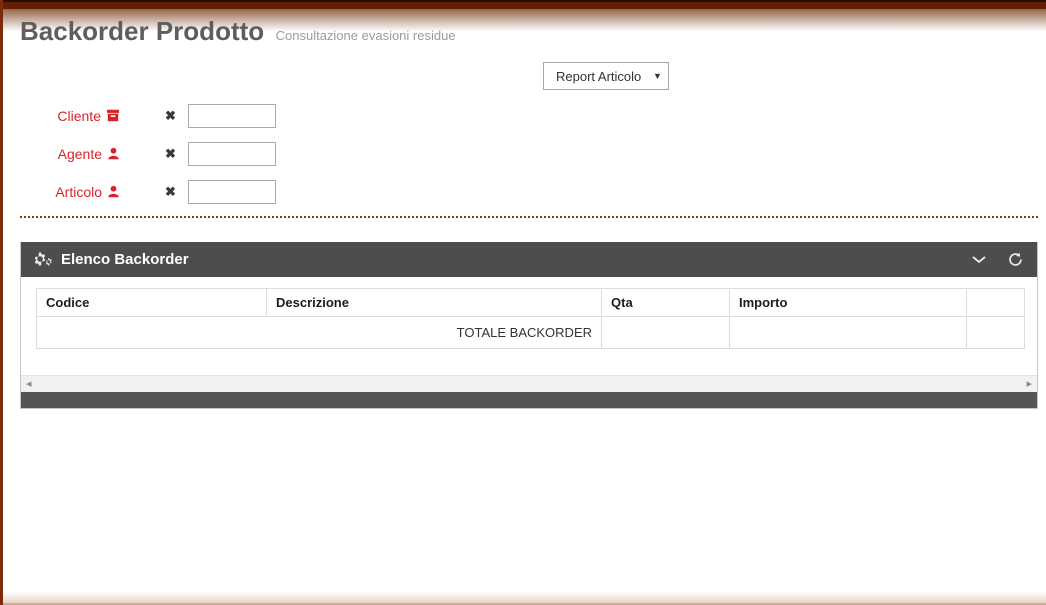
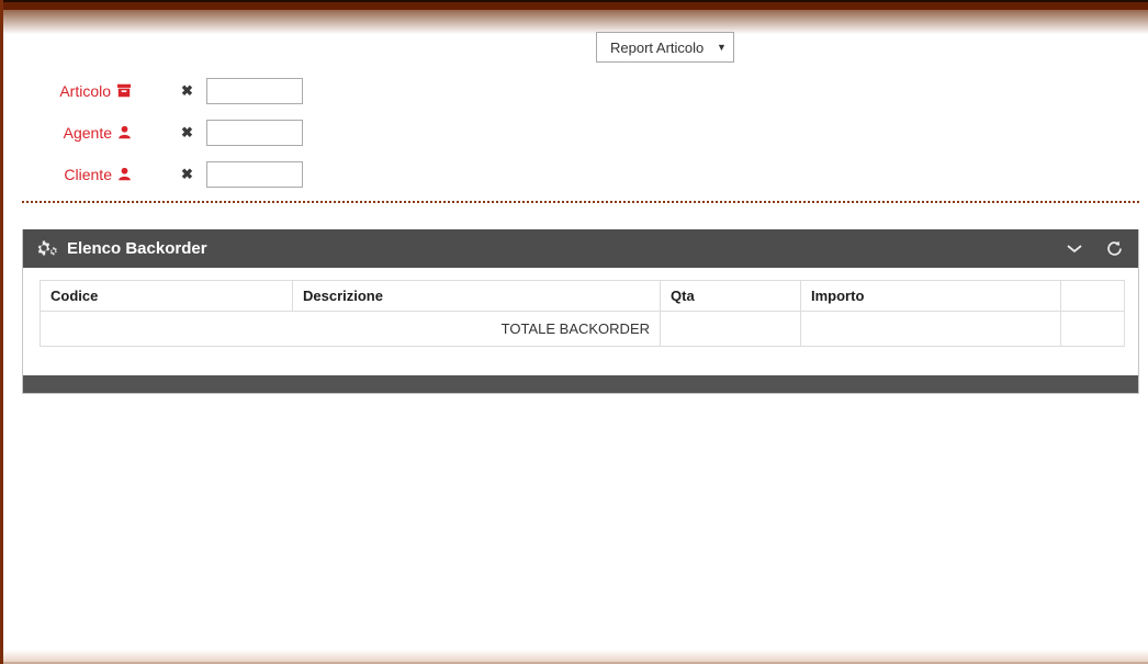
- Backorder Prodotto Consultazione evasioni residue
  Report Articolo
  ▼
- Cliente
+ Articolo
  ✖
  Agente
  ✖
- Articolo
+ Cliente
  ✖
  Elenco Backorder
  Codice	Descrizione	Qta	Importo
  TOTALE BACKORDER
- ◂
- ▸
